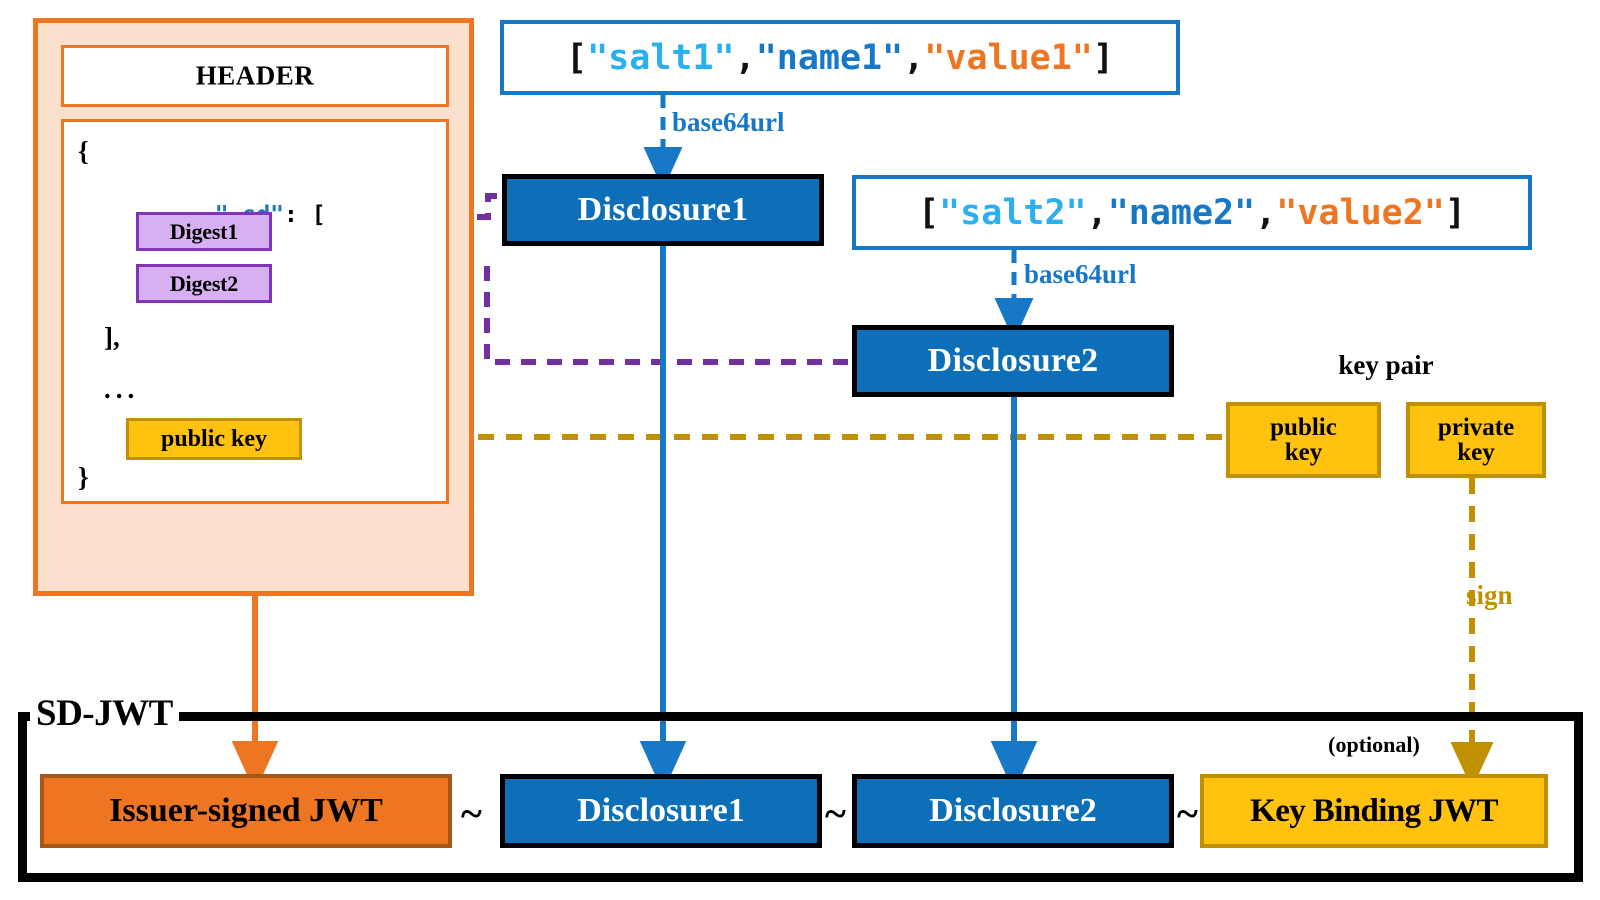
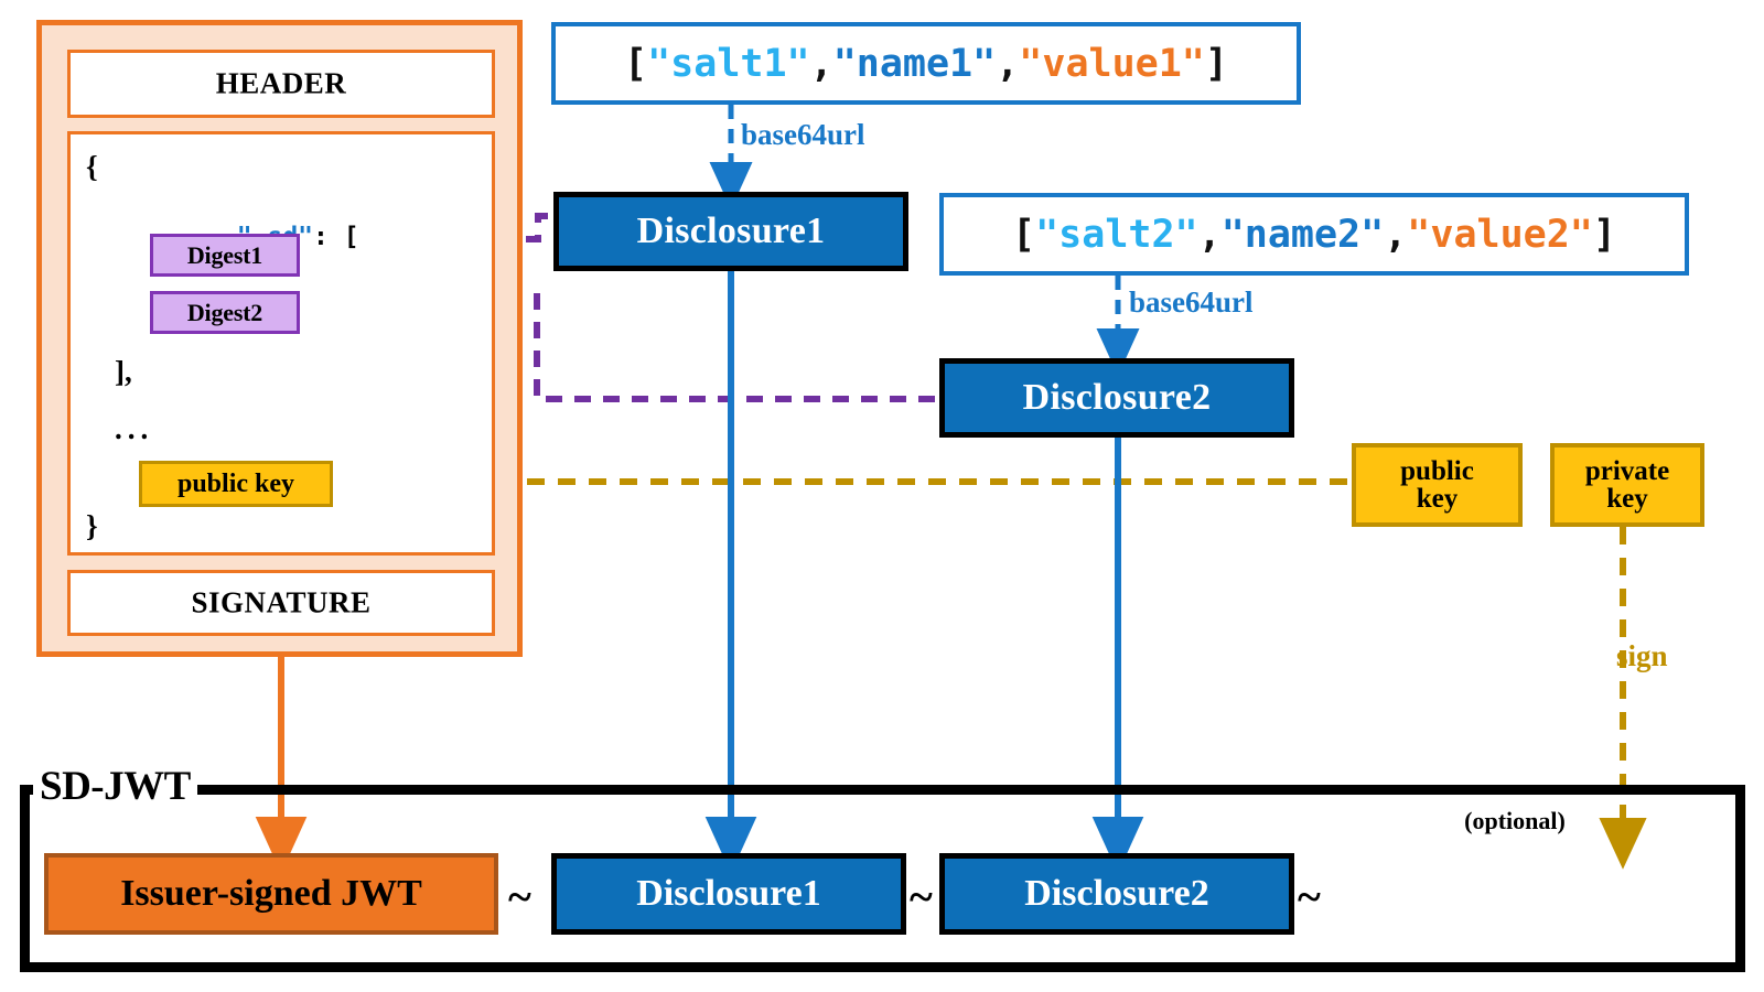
  HEADER
  {
  Digest1
  Digest2
  ],
  ...
  public key
  }
+ SIGNATURE
  [
  "salt1"
  ,
  "name1"
  ,
  "value1"
  ]
  [
  "salt2"
  ,
  "name2"
  ,
  "value2"
  ]
  Disclosure1
  Disclosure2
- key pair
  public
  key
  private
  key
  base64url
  base64url
  sign
  SD-JWT
  (optional)
  Issuer-signed JWT
  ~
  Disclosure1
  ~
  Disclosure2
  ~
- Key Binding JWT
